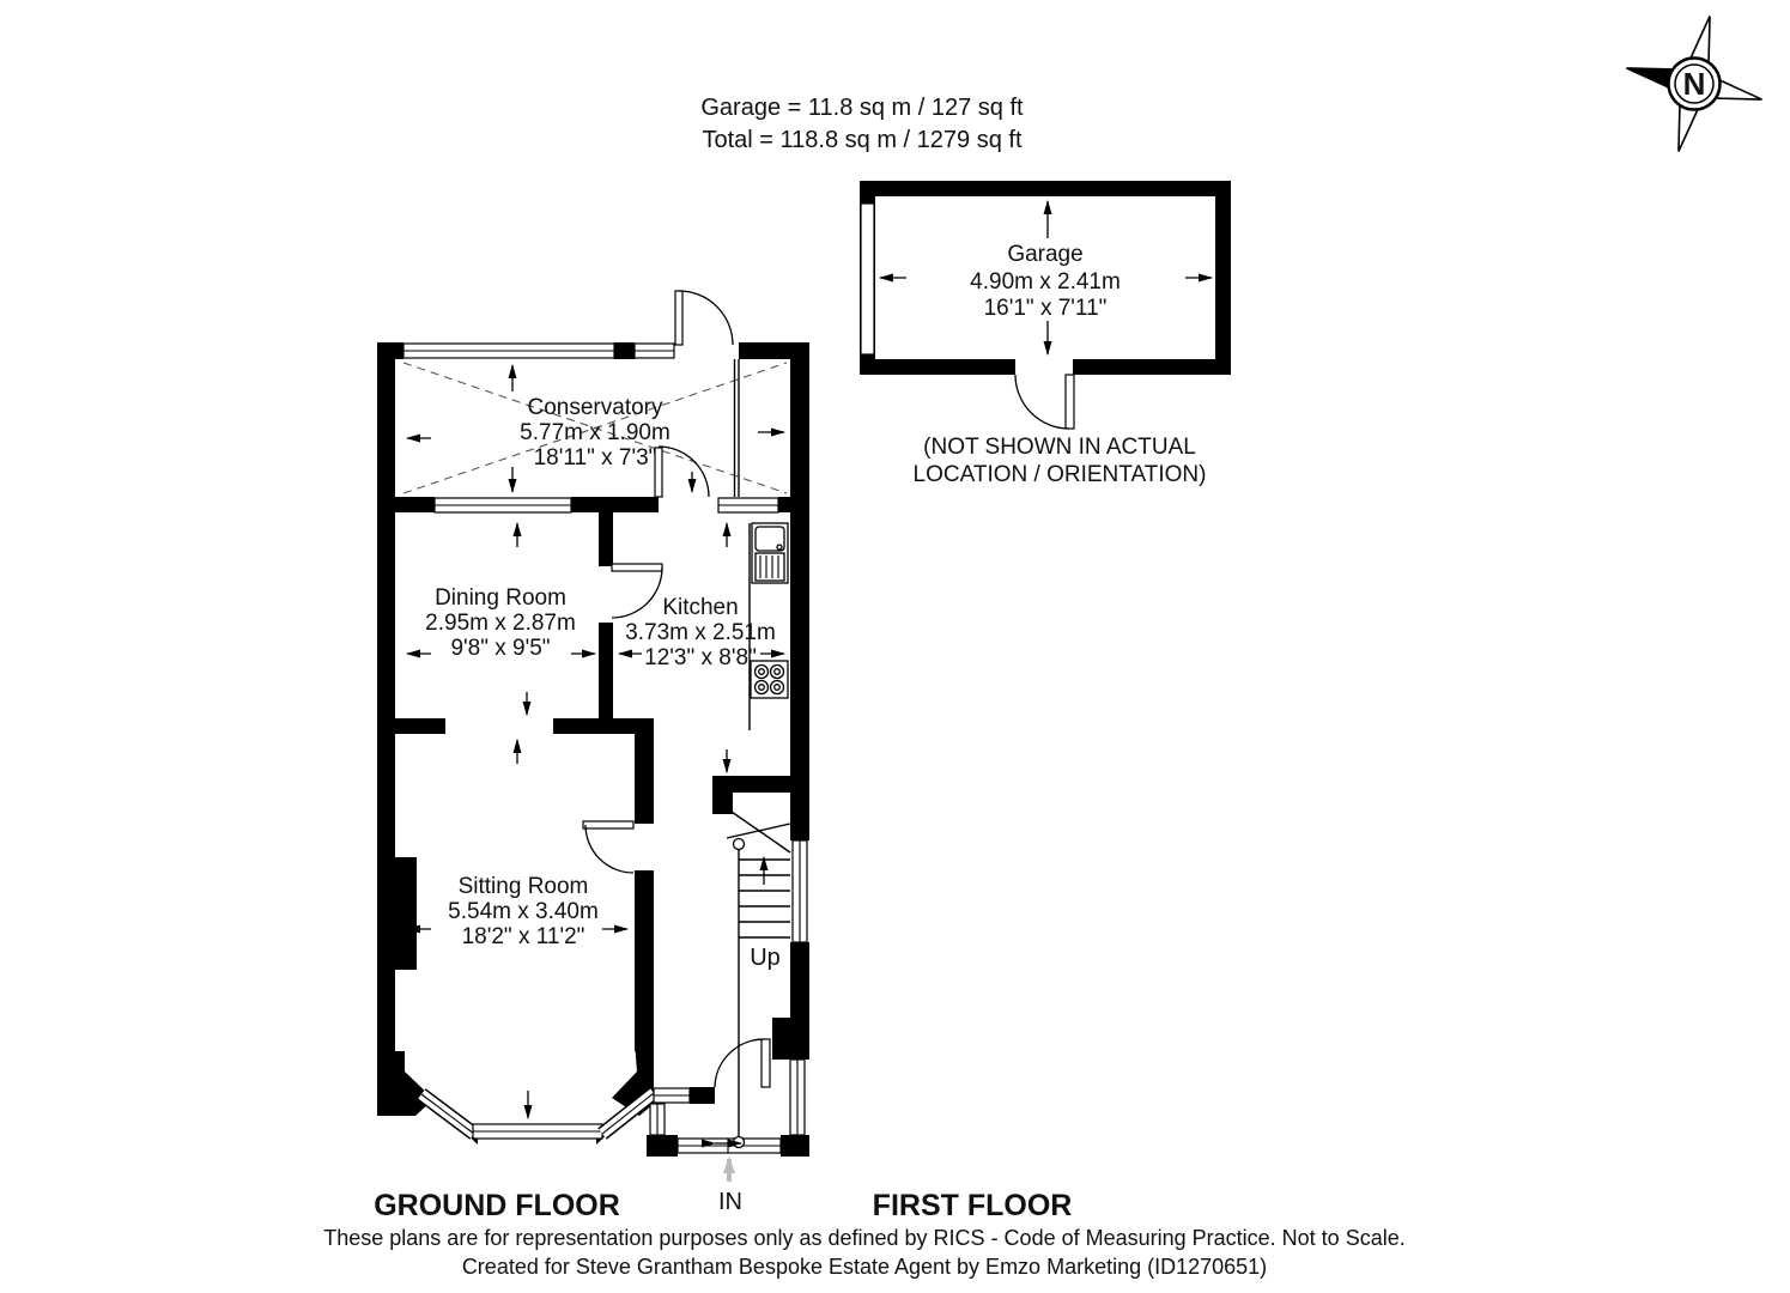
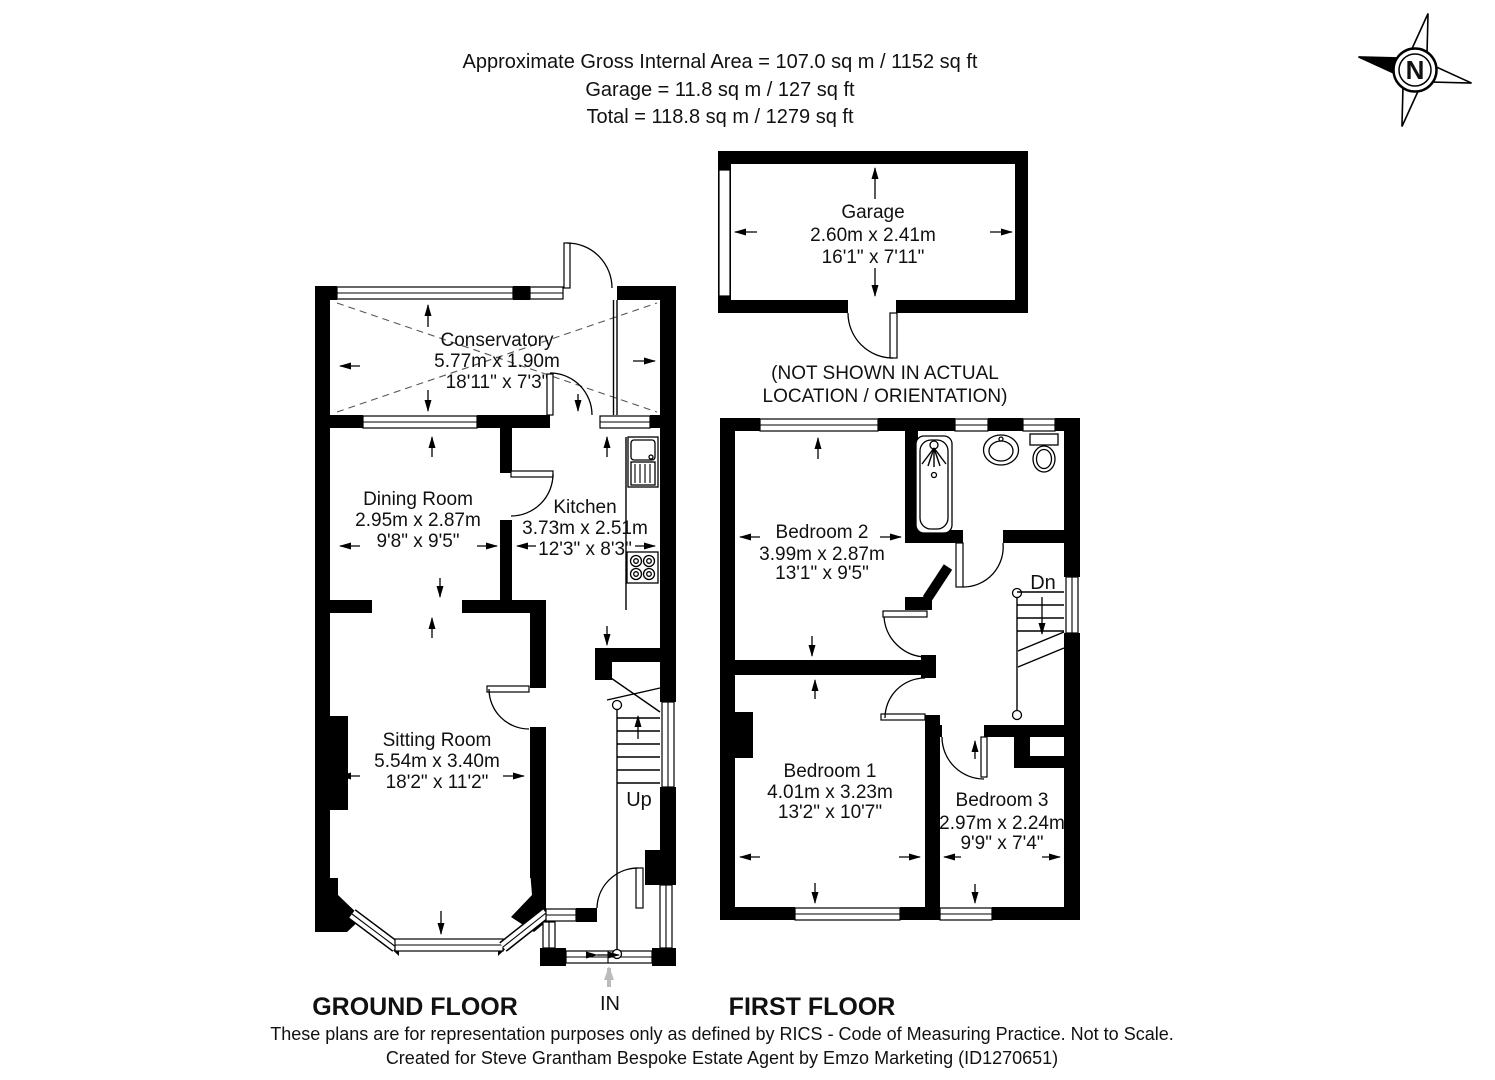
+ Approximate Gross Internal Area = 107.0 sq m / 1152 sq ft
  Garage = 11.8 sq m / 127 sq ft
  Total = 118.8 sq m / 1279 sq ft
  N
  Garage
- 4.90m x 2.41m
+ 2.60m x 2.41m
  16'1" x 7'11"
  (NOT SHOWN IN ACTUAL
  LOCATION / ORIENTATION)
  Up
  IN
  Conservatory
  5.77m x 1.90m
  18'11" x 7'3"
  Dining Room
  2.95m x 2.87m
  9'8" x 9'5"
  Kitchen
  3.73m x 2.51m
- 12'3" x 8'8"
+ 12'3" x 8'3"
  Sitting Room
  5.54m x 3.40m
  18'2" x 11'2"
+ Dn
+ Bedroom 2
+ 3.99m x 2.87m
+ 13'1" x 9'5"
+ Bedroom 1
+ 4.01m x 3.23m
+ 13'2" x 10'7"
+ Bedroom 3
+ 2.97m x 2.24m
+ 9'9" x 7'4"
  GROUND FLOOR
  FIRST FLOOR
  These plans are for representation purposes only as defined by RICS - Code of Measuring Practice. Not to Scale.
  Created for Steve Grantham Bespoke Estate Agent by Emzo Marketing (ID1270651)
